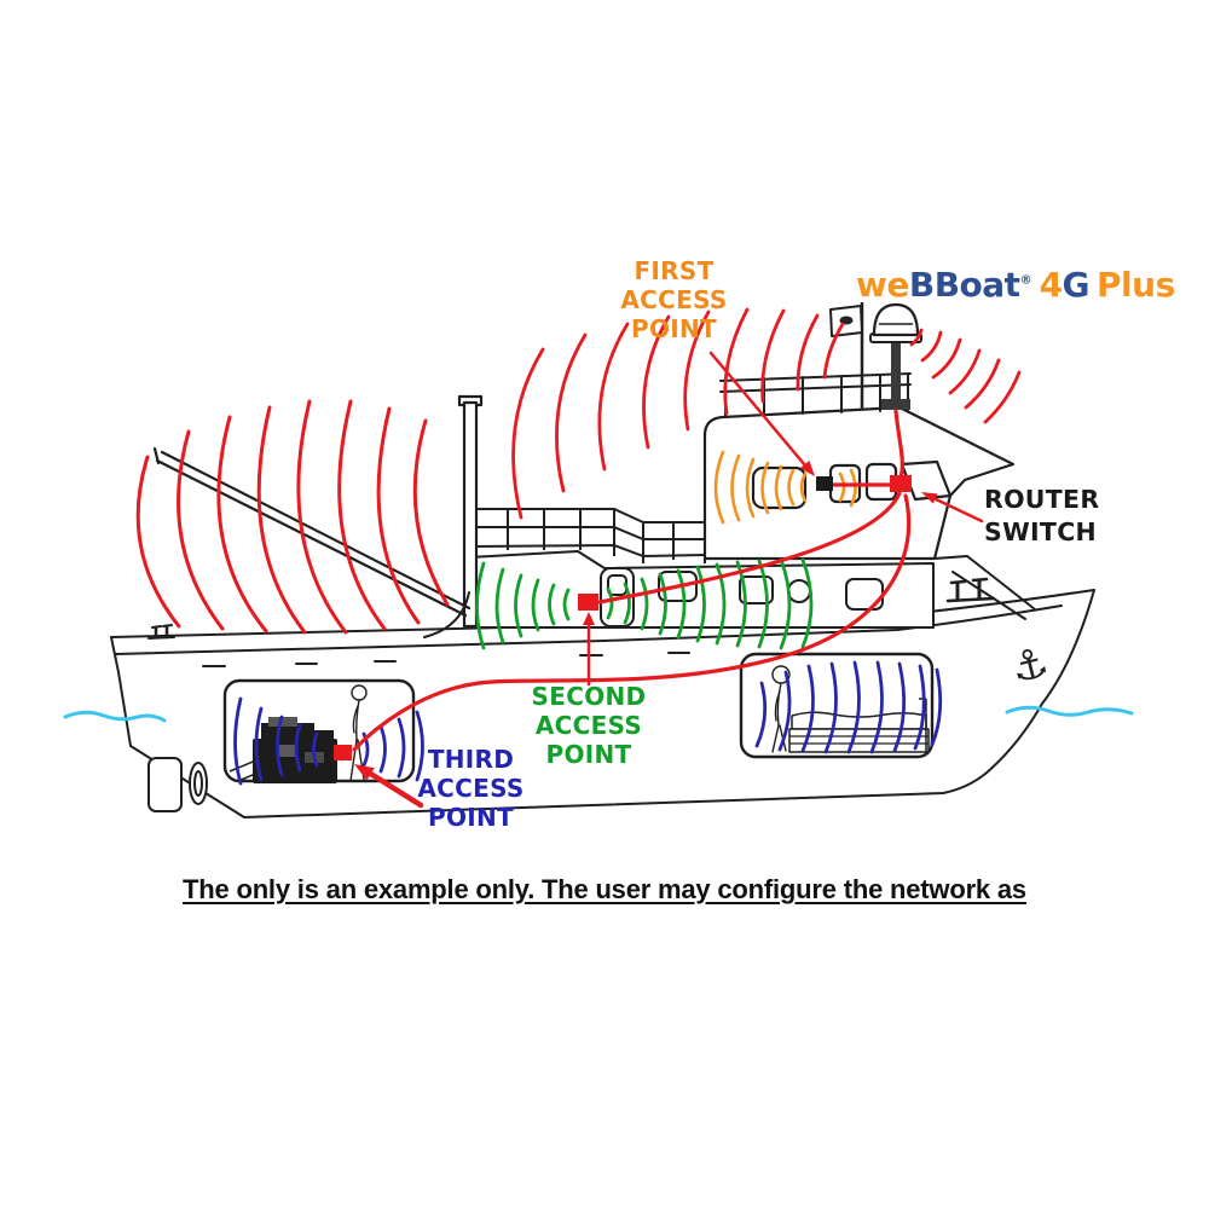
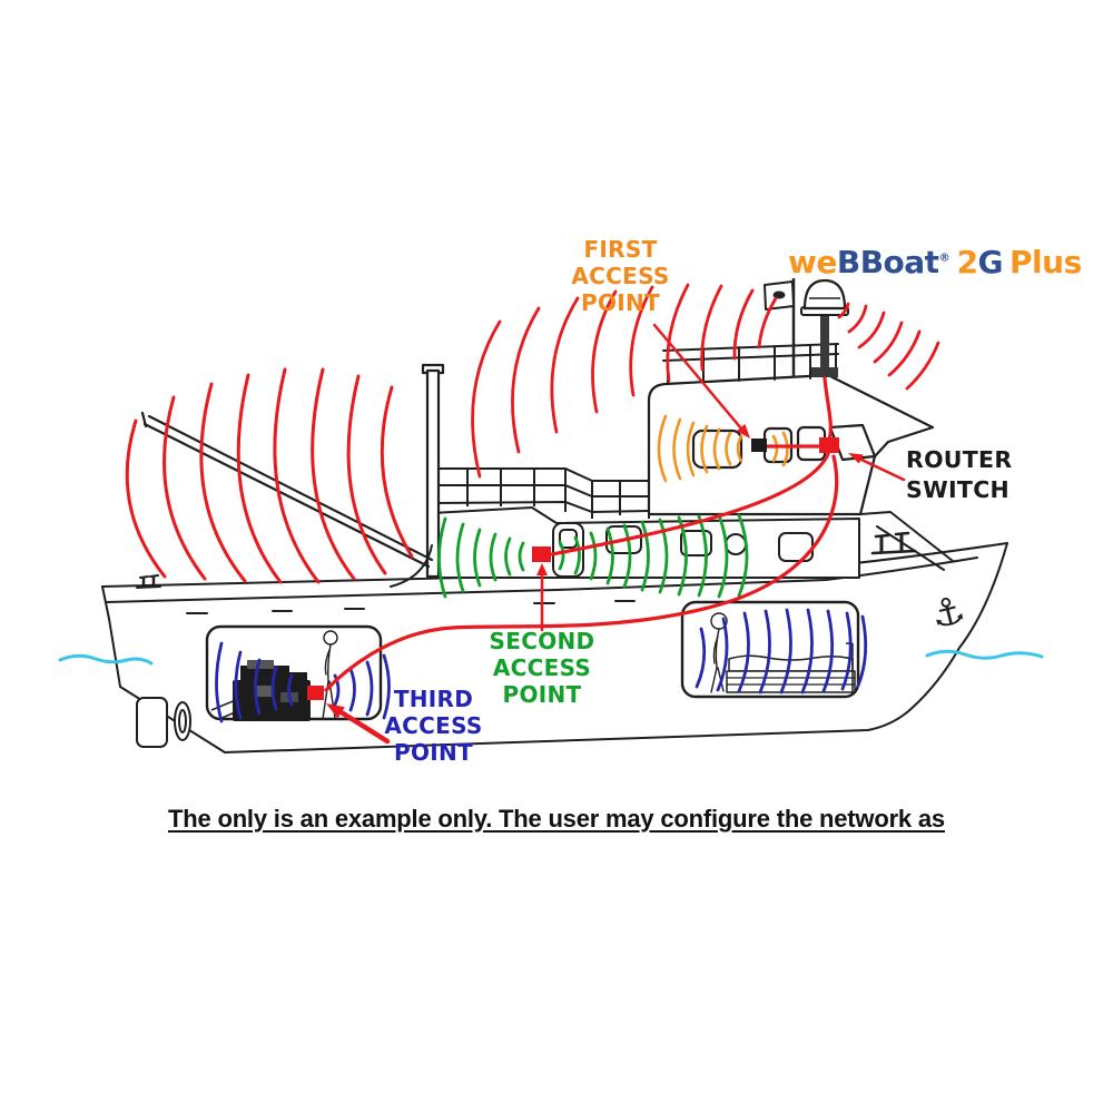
- weBBoat® 4G Plus
+ weBBoat® 2G Plus
  FIRST
  ACCESS
  POINT
  SECOND
  ACCESS
  POINT
  THIRD
  ACCESS
  POINT
  ROUTER
  SWITCH
  The only is an example only. The user may configure the network as
